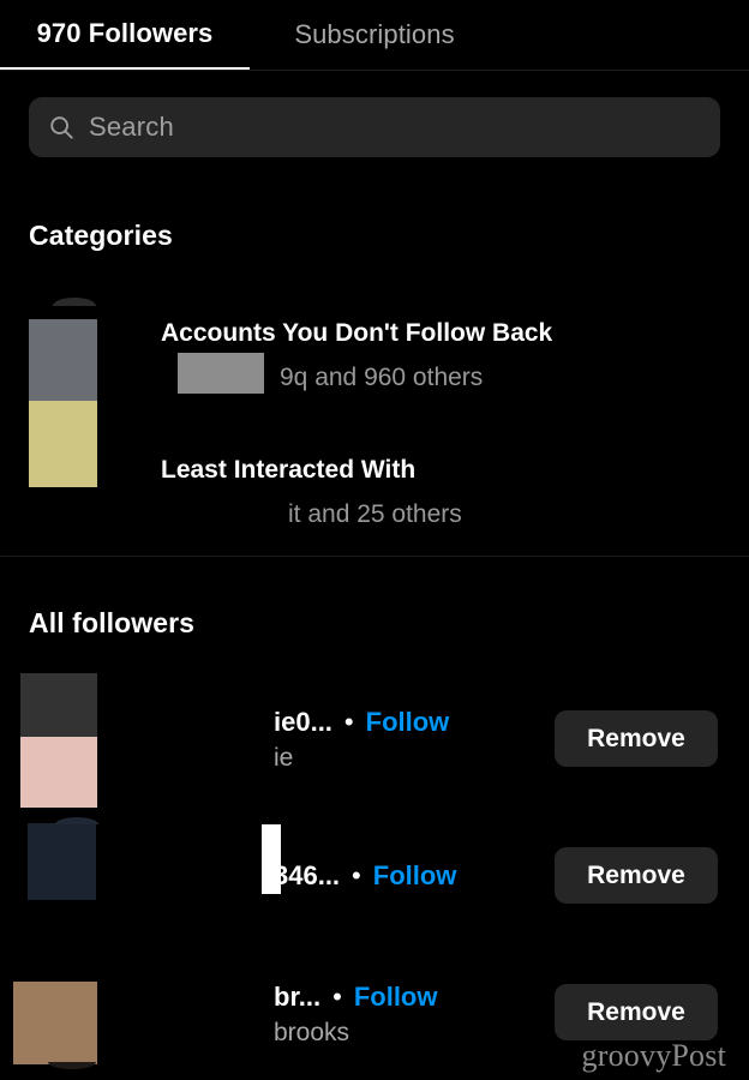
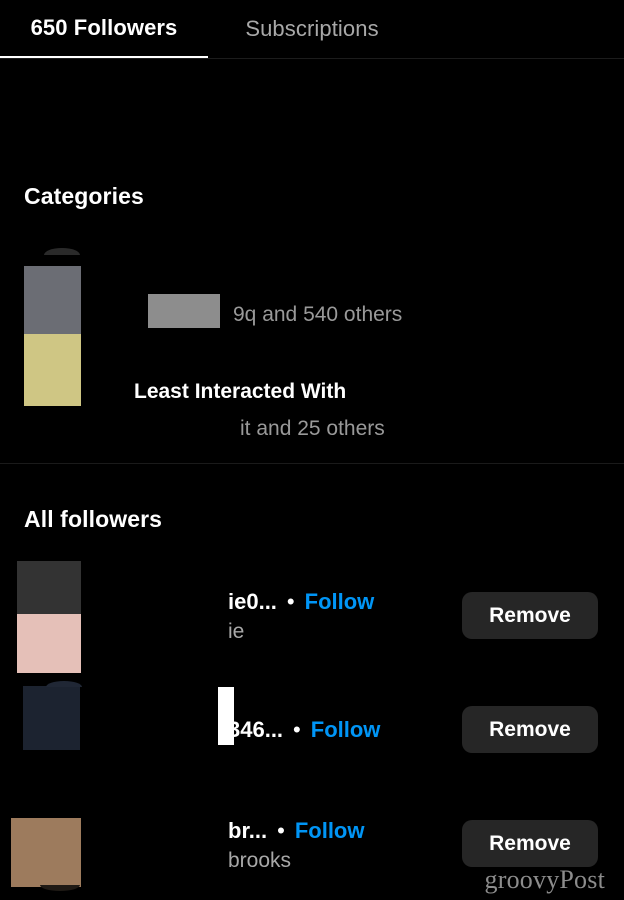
- 970 Followers
+ 650 Followers
  Subscriptions
- Search
  Categories
- Accounts You Don't Follow Back
- 9q and 960 others
+ 9q and 540 others
  Least Interacted With
  it and 25 others
  All followers
  ie0...
  •
  Follow
  ie
  Remove
  346...
  •
  Follow
  Remove
  br...
  •
  Follow
  brooks
  Remove
  groovyPost
